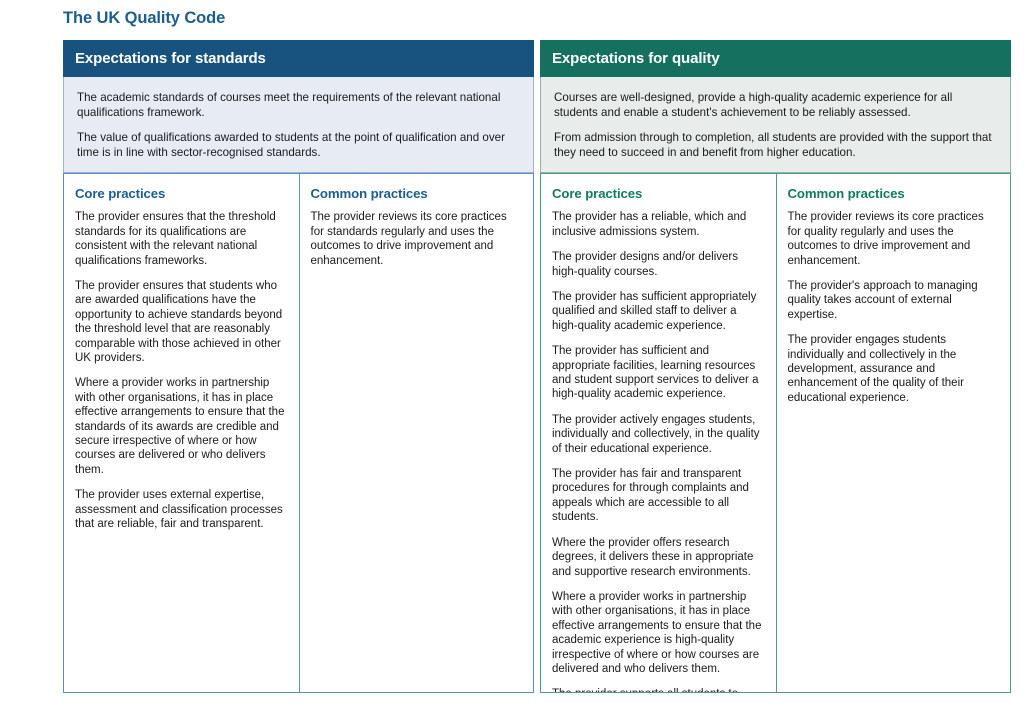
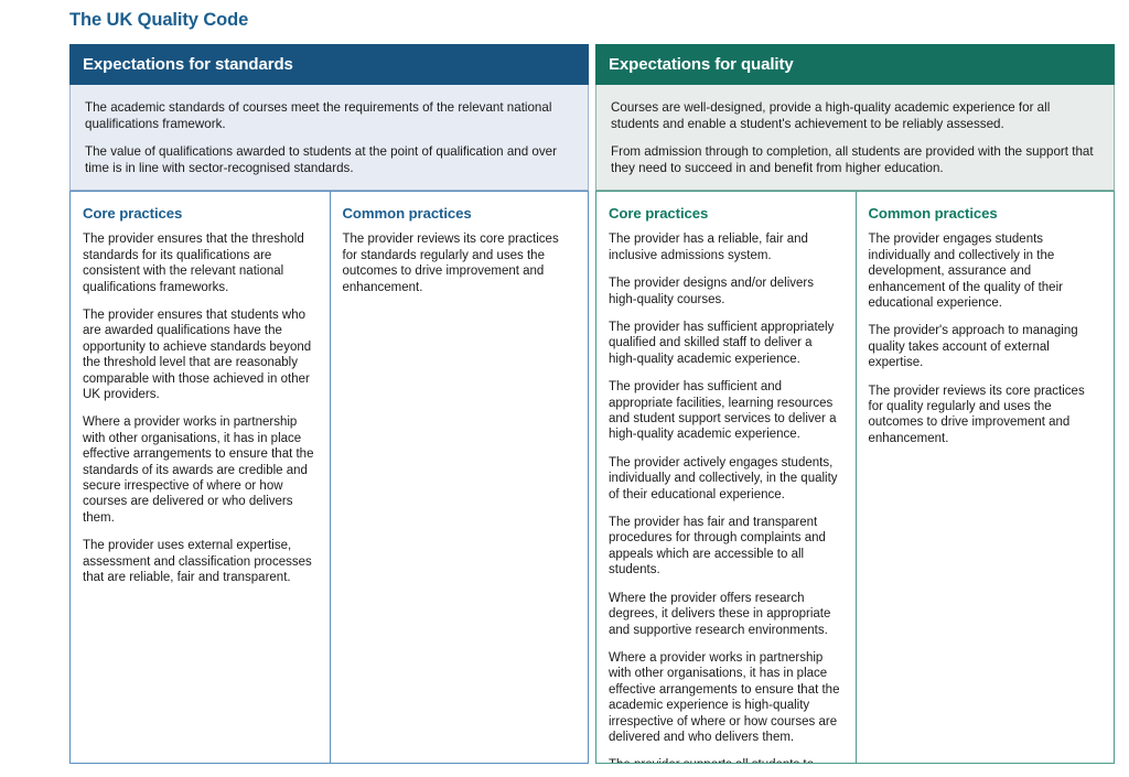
  The UK Quality Code
  Expectations for standards
  The academic standards of courses meet the requirements of the relevant national qualifications framework.
  The value of qualifications awarded to students at the point of qualification and over time is in line with sector-recognised standards.
  Core practices
  The provider ensures that the threshold standards for its qualifications are consistent with the relevant national qualifications frameworks.
  The provider ensures that students who are awarded qualifications have the opportunity to achieve standards beyond the threshold level that are reasonably comparable with those achieved in other UK providers.
  Where a provider works in partnership with other organisations, it has in place effective arrangements to ensure that the standards of its awards are credible and secure irrespective of where or how courses are delivered or who delivers them.
  The provider uses external expertise, assessment and classification processes that are reliable, fair and transparent.
  Common practices
  The provider reviews its core practices for standards regularly and uses the outcomes to drive improvement and enhancement.
  Expectations for quality
  Courses are well-designed, provide a high-quality academic experience for all students and enable a student's achievement to be reliably assessed.
  From admission through to completion, all students are provided with the support that they need to succeed in and benefit from higher education.
  Core practices
- The provider has a reliable, which and inclusive admissions system.
+ The provider has a reliable, fair and inclusive admissions system.
  The provider designs and/or delivers high-quality courses.
  The provider has sufficient appropriately qualified and skilled staff to deliver a high-quality academic experience.
  The provider has sufficient and appropriate facilities, learning resources and student support services to deliver a high-quality academic experience.
  The provider actively engages students, individually and collectively, in the quality of their educational experience.
  The provider has fair and transparent procedures for through complaints and appeals which are accessible to all students.
  Where the provider offers research degrees, it delivers these in appropriate and supportive research environments.
  Where a provider works in partnership with other organisations, it has in place effective arrangements to ensure that the academic experience is high-quality irrespective of where or how courses are delivered and who delivers them.
  Common practices
- The provider reviews its core practices for quality regularly and uses the outcomes to drive improvement and enhancement.
+ The provider engages students individually and collectively in the development, assurance and enhancement of the quality of their educational experience.
  The provider's approach to managing quality takes account of external expertise.
- The provider engages students individually and collectively in the development, assurance and enhancement of the quality of their educational experience.
+ The provider reviews its core practices for quality regularly and uses the outcomes to drive improvement and enhancement.
